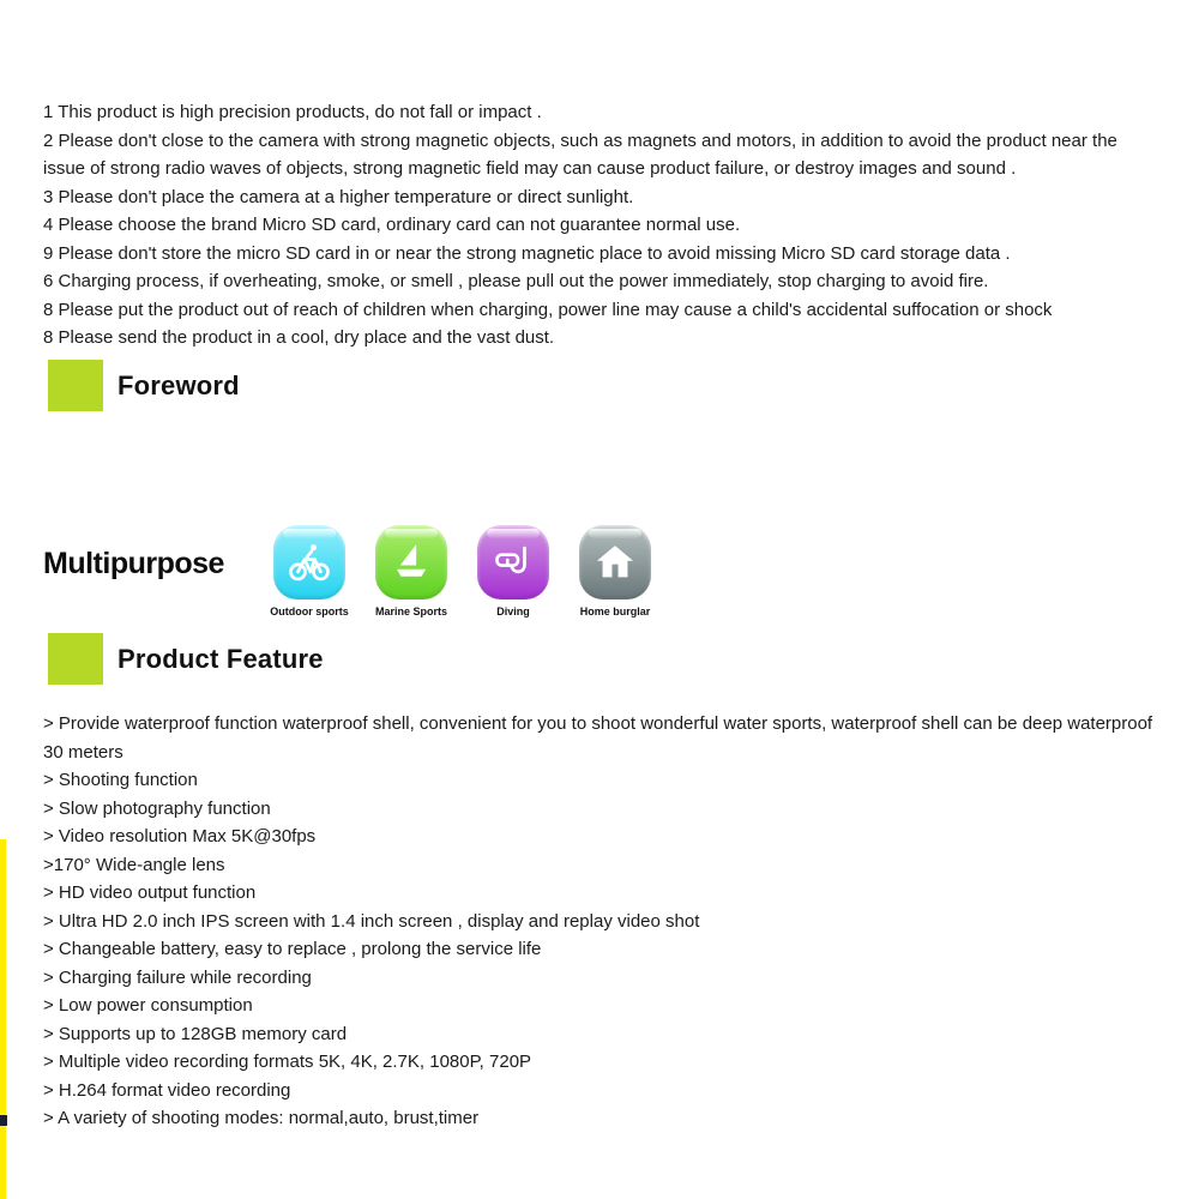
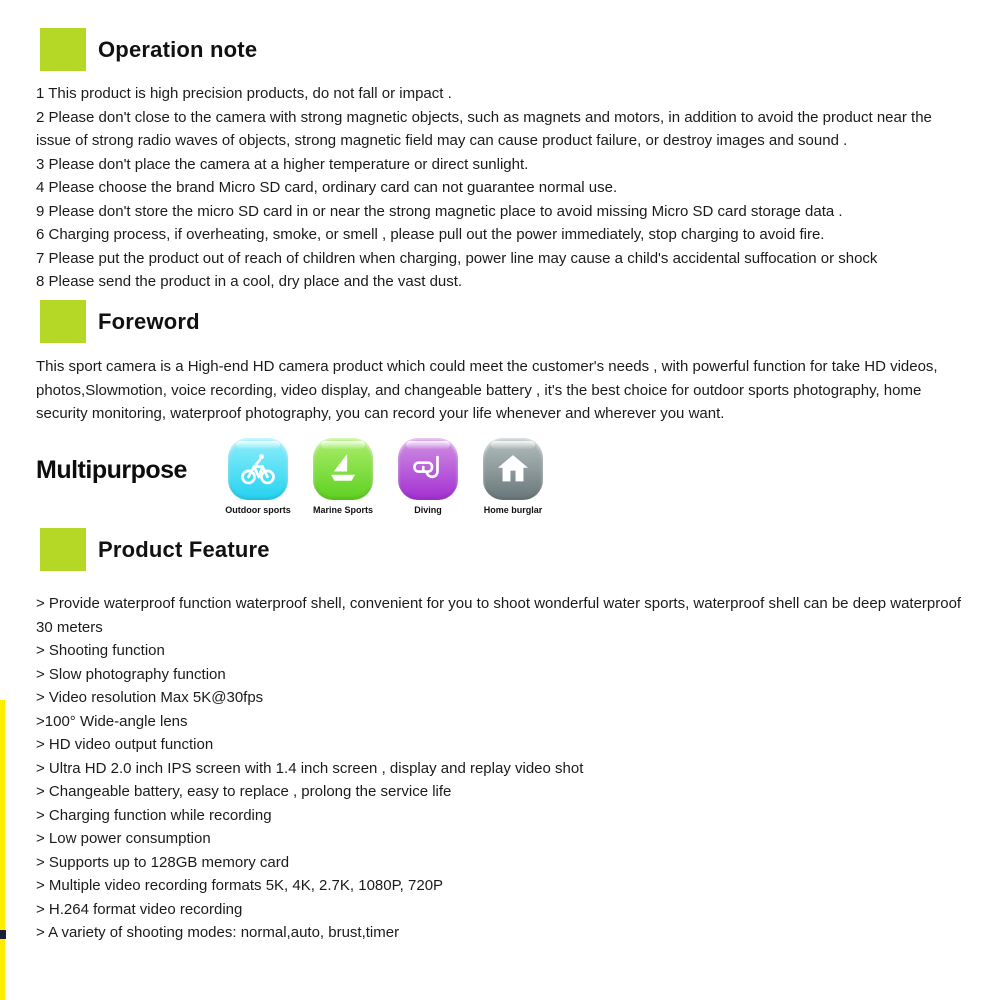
+ Operation note
  1 This product is high precision products, do not fall or impact .
  2 Please don't close to the camera with strong magnetic objects, such as magnets and motors, in addition to avoid the product near the issue of strong radio waves of objects, strong magnetic field may can cause product failure, or destroy images and sound .
  3 Please don't place the camera at a higher temperature or direct sunlight.
  4 Please choose the brand Micro SD card, ordinary card can not guarantee normal use.
  9 Please don't store the micro SD card in or near the strong magnetic place to avoid missing Micro SD card storage data .
  6 Charging process, if overheating, smoke, or smell , please pull out the power immediately, stop charging to avoid fire.
- 8 Please put the product out of reach of children when charging, power line may cause a child's accidental suffocation or shock
+ 7 Please put the product out of reach of children when charging, power line may cause a child's accidental suffocation or shock
  8 Please send the product in a cool, dry place and the vast dust.
  Foreword
+ This sport camera is a High-end HD camera product which could meet the customer's needs , with powerful function for take HD videos, photos,Slowmotion, voice recording, video display, and changeable battery , it's the best choice for outdoor sports photography, home security monitoring, waterproof photography, you can record your life whenever and wherever you want.
  Multipurpose
  Outdoor sports
  Marine Sports
  Diving
  Home burglar
  Product Feature
  > Provide waterproof function waterproof shell, convenient for you to shoot wonderful water sports, waterproof shell can be deep waterproof 30 meters
  > Shooting function
  > Slow photography function
  > Video resolution Max 5K@30fps
- >170° Wide-angle lens
+ >100° Wide-angle lens
  > HD video output function
  > Ultra HD 2.0 inch IPS screen with 1.4 inch screen , display and replay video shot
  > Changeable battery, easy to replace , prolong the service life
- > Charging failure while recording
+ > Charging function while recording
  > Low power consumption
  > Supports up to 128GB memory card
  > Multiple video recording formats 5K, 4K, 2.7K, 1080P, 720P
  > H.264 format video recording
  > A variety of shooting modes: normal,auto, brust,timer
